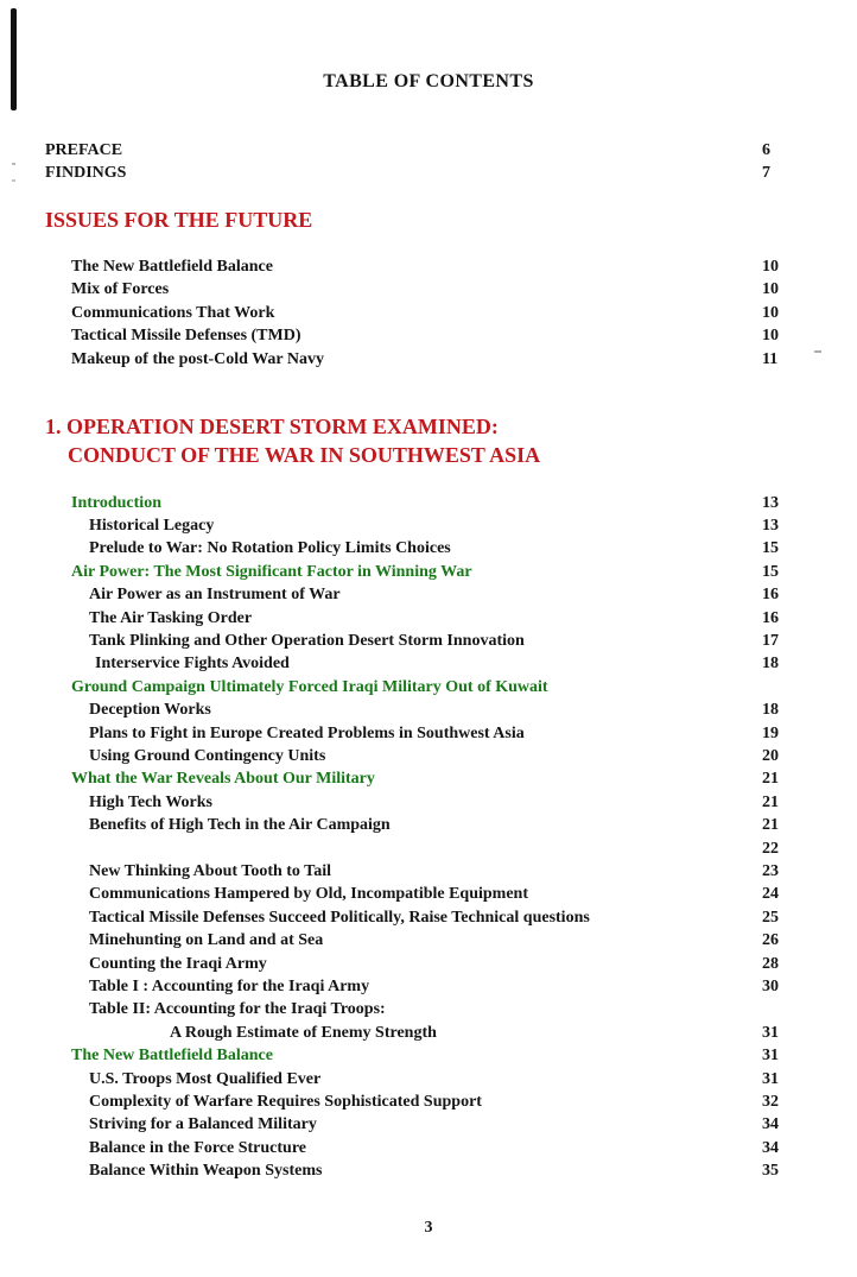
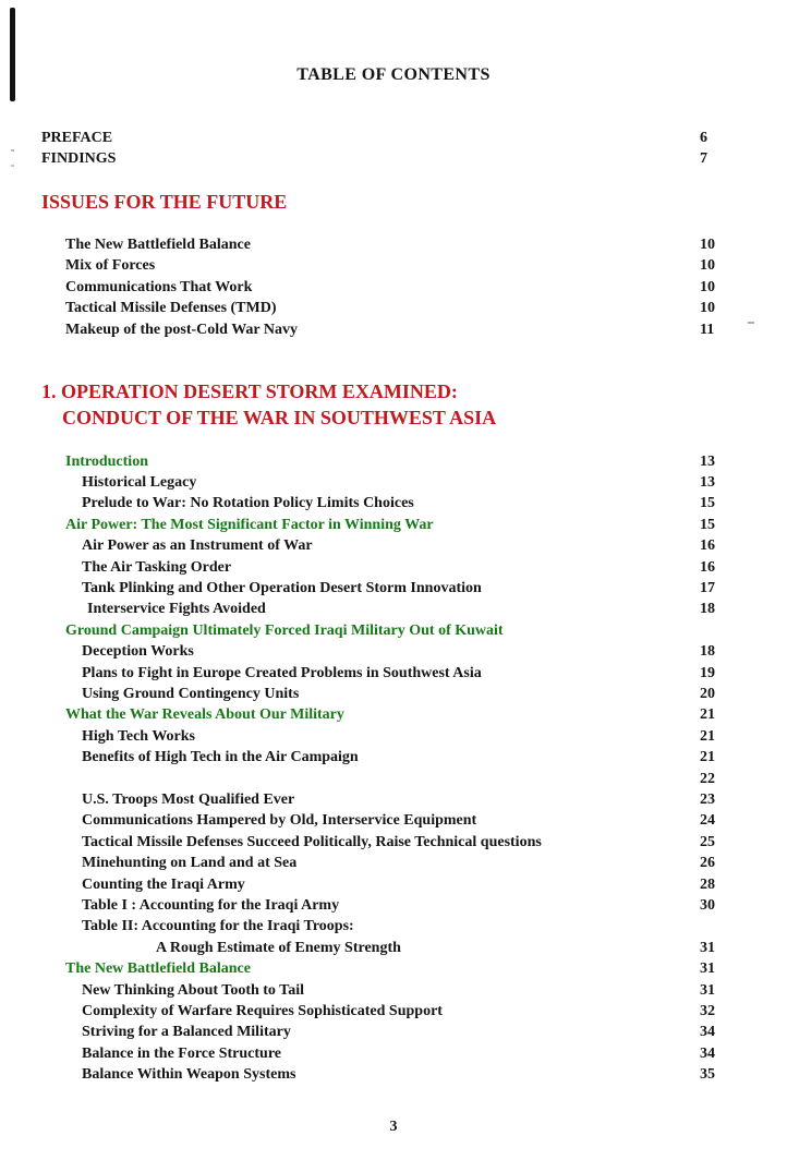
  TABLE OF CONTENTS
  PREFACE
  6
  FINDINGS
  7
  ISSUES FOR THE FUTURE
  The New Battlefield Balance
  10
  Mix of Forces
  10
  Communications That Work
  10
  Tactical Missile Defenses (TMD)
  10
  Makeup of the post-Cold War Navy
  11
  1. OPERATION DESERT STORM EXAMINED:
  CONDUCT OF THE WAR IN SOUTHWEST ASIA
  Introduction
  13
  Historical Legacy
  13
  Prelude to War: No Rotation Policy Limits Choices
  15
  Air Power: The Most Significant Factor in Winning War
  15
  Air Power as an Instrument of War
  16
  The Air Tasking Order
  16
  Tank Plinking and Other Operation Desert Storm Innovation
  17
  Interservice Fights Avoided
  18
  Ground Campaign Ultimately Forced Iraqi Military Out of Kuwait
  Deception Works
  18
  Plans to Fight in Europe Created Problems in Southwest Asia
  19
  Using Ground Contingency Units
  20
  What the War Reveals About Our Military
  21
  High Tech Works
  21
  Benefits of High Tech in the Air Campaign
  21
  22
- New Thinking About Tooth to Tail
+ U.S. Troops Most Qualified Ever
  23
- Communications Hampered by Old, Incompatible Equipment
+ Communications Hampered by Old, Interservice Equipment
  24
  Tactical Missile Defenses Succeed Politically, Raise Technical questions
  25
  Minehunting on Land and at Sea
  26
  Counting the Iraqi Army
  28
  Table I : Accounting for the Iraqi Army
  30
  Table II: Accounting for the Iraqi Troops:
  A Rough Estimate of Enemy Strength
  31
  The New Battlefield Balance
  31
- U.S. Troops Most Qualified Ever
+ New Thinking About Tooth to Tail
  31
  Complexity of Warfare Requires Sophisticated Support
  32
  Striving for a Balanced Military
  34
  Balance in the Force Structure
  34
  Balance Within Weapon Systems
  35
  3
